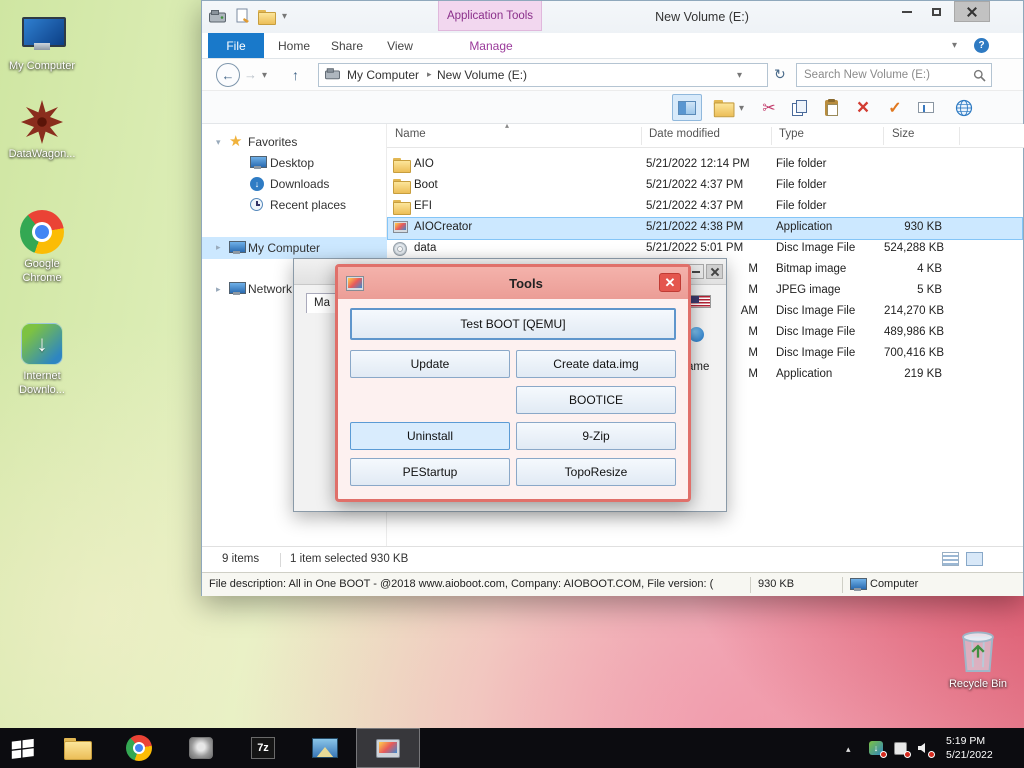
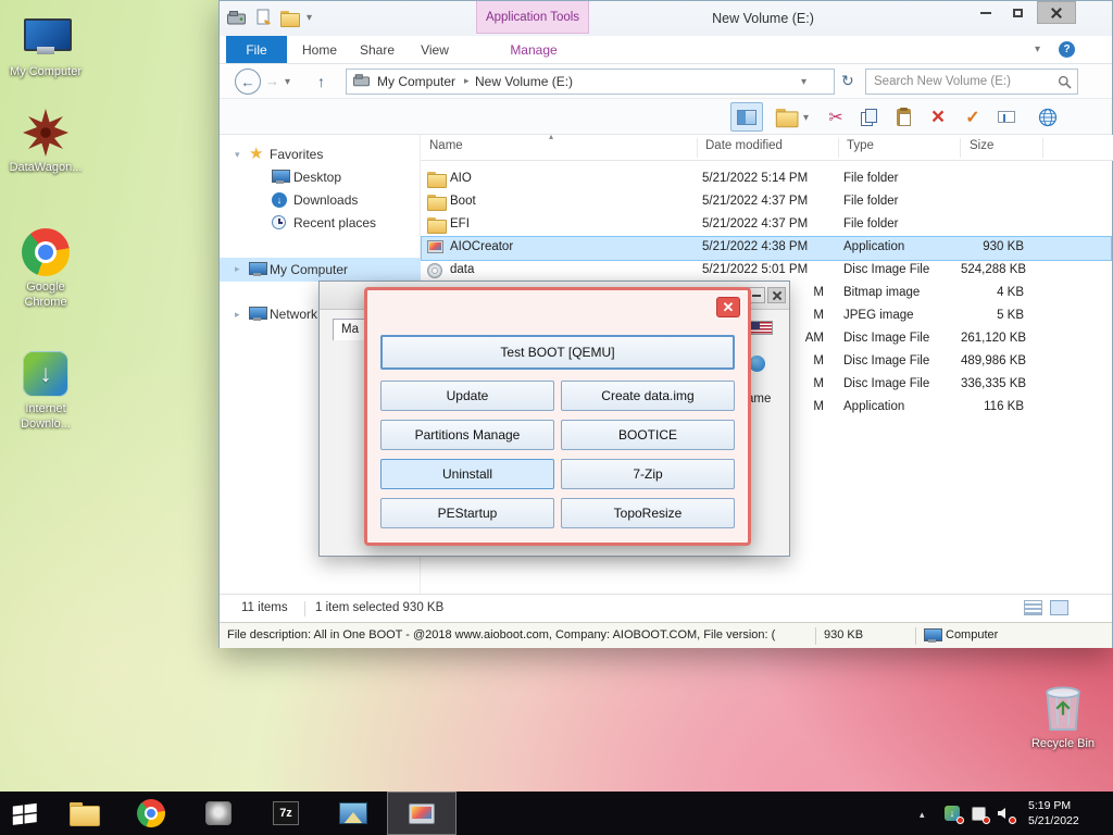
  My Computer
  DataWagon...
  Google Chrome
  Internet Downlo...
  Recycle Bin
  Application Tools
  New Volume (E:)
  File
  Home
  Share
  View
  Manage
  ?
  ←
  →
  ↑
  My Computer
  New Volume (E:)
  Search New Volume (E:)
  ▾
  Favorites
  Desktop
  Downloads
  Recent places
  ▸
  My Computer
  ▸
  Network
  ▴
  Name
  Date modified
  Type
  Size
  AIO
- 5/21/2022 12:14 PM
+ 5/21/2022 5:14 PM
  File folder
  Boot
  5/21/2022 4:37 PM
  File folder
  EFI
  5/21/2022 4:37 PM
  File folder
  AIOCreator
  5/21/2022 4:38 PM
  Application
  930 KB
  data
  5/21/2022 5:01 PM
  Disc Image File
  524,288 KB
  M
  Bitmap image
  4 KB
  M
  JPEG image
  5 KB
  AM
  Disc Image File
- 214,270 KB
+ 261,120 KB
  M
  Disc Image File
  489,986 KB
  M
  Disc Image File
- 700,416 KB
+ 336,335 KB
  M
  Application
- 219 KB
+ 116 KB
- 9 items
+ 11 items
  1 item selected 930 KB
  File description: All in One BOOT - @2018 www.aioboot.com, Company: AIOBOOT.COM, File version: (
  930 KB
  Computer
  Ma
- Tools
  ✕
  Test BOOT [QEMU]
  Update
  Create data.img
+ Partitions Manage
  BOOTICE
  Uninstall
- 9-Zip
+ 7-Zip
  PEStartup
  TopoResize
  7z
  ▴
  ↓
  5:19 PM
  5/21/2022
